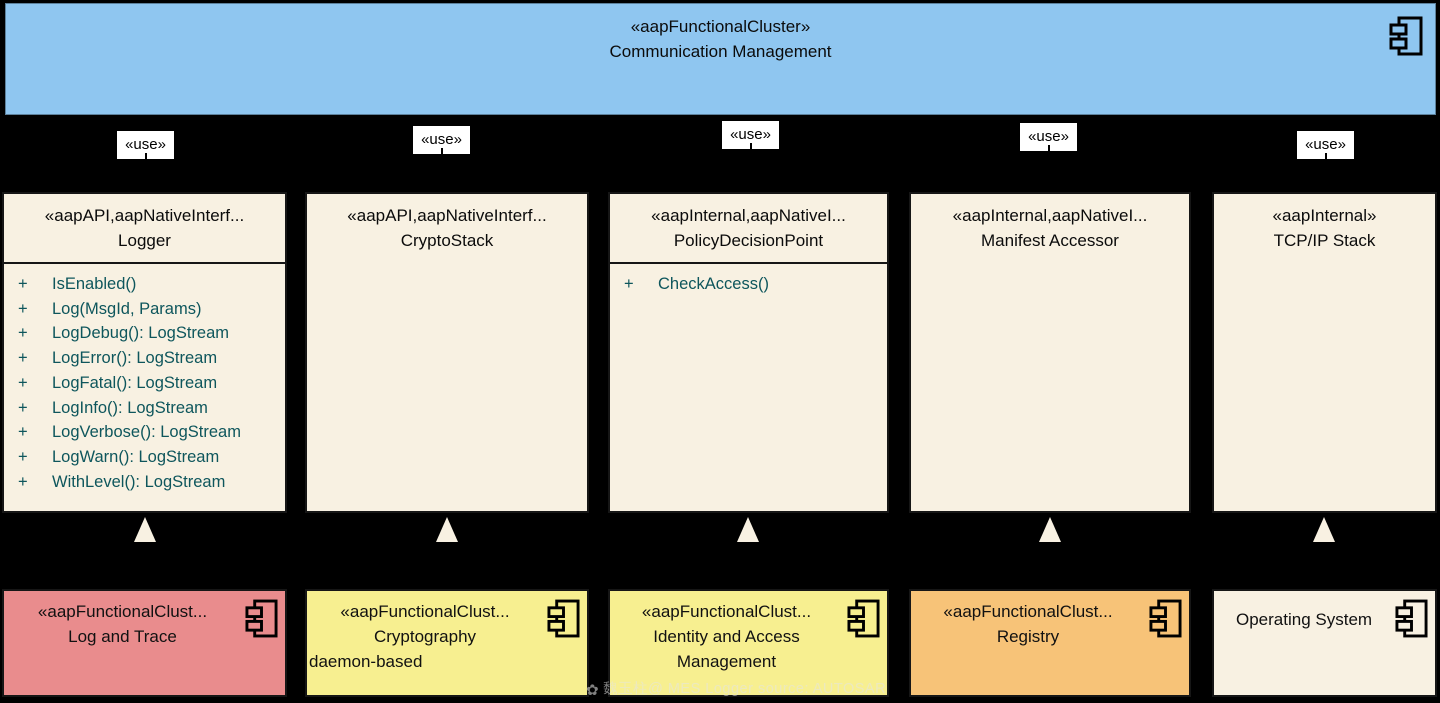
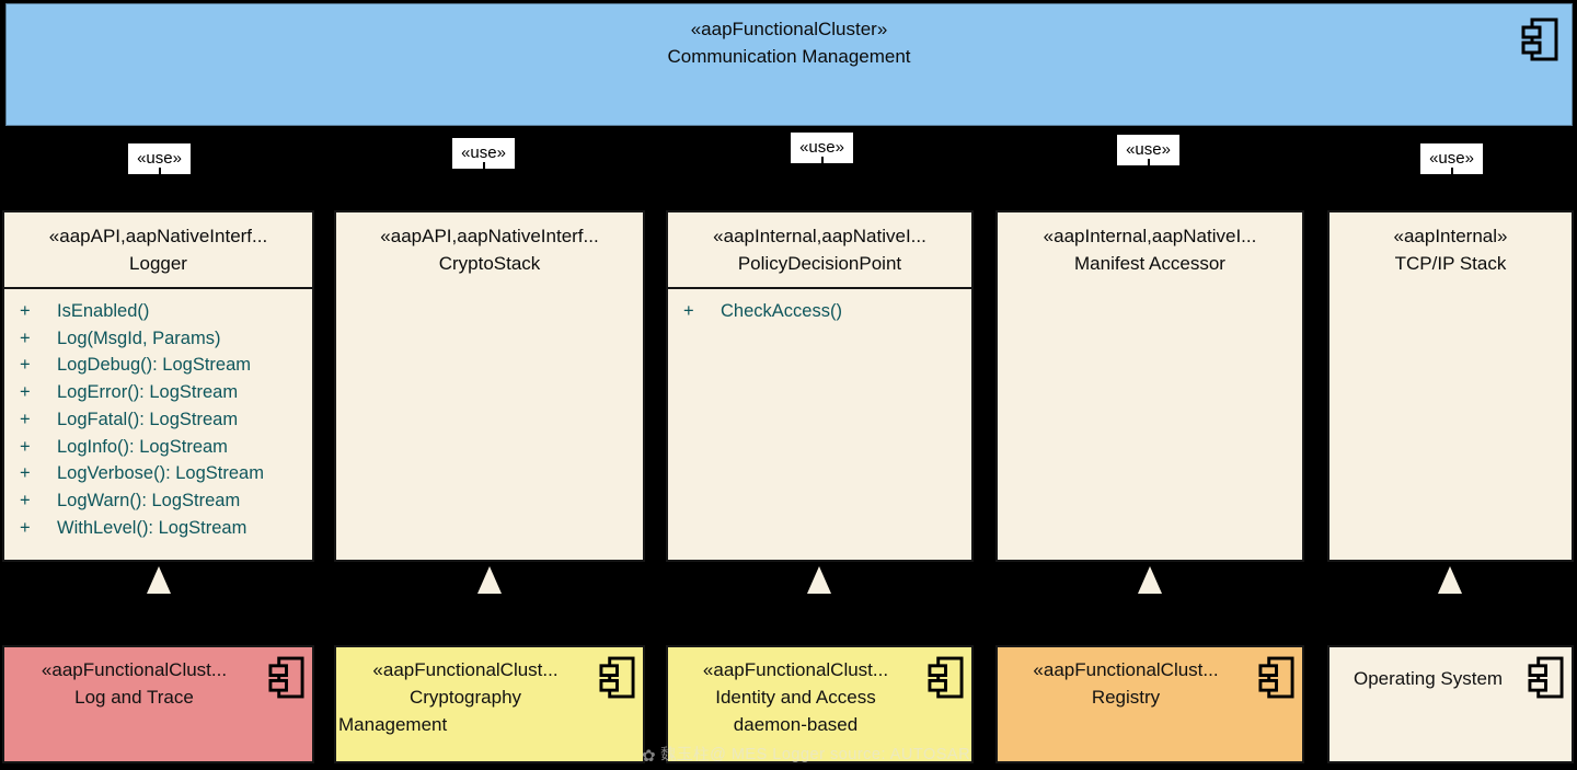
  «aapFunctionalCluster»
  Communication Management
  «use»
  «use»
  «use»
  «use»
  «use»
  «aapAPI,aapNativeInterf...
  Logger
  +
  IsEnabled()
  +
  Log(MsgId, Params)
  +
  LogDebug(): LogStream
  +
  LogError(): LogStream
  +
  LogFatal(): LogStream
  +
  LogInfo(): LogStream
  +
  LogVerbose(): LogStream
  +
  LogWarn(): LogStream
  +
  WithLevel(): LogStream
  «aapAPI,aapNativeInterf...
  CryptoStack
  «aapInternal,aapNativeI...
  PolicyDecisionPoint
  +
  CheckAccess()
  «aapInternal,aapNativeI...
  Manifest Accessor
  «aapInternal»
  TCP/IP Stack
  «aapFunctionalClust...
  Log and Trace
  «aapFunctionalClust...
  Cryptography
- daemon-based
+ Management
  «aapFunctionalClust...
  Identity and Access
- Management
+ daemon-based
  «aapFunctionalClust...
  Registry
  Operating System
  ✿
  魏玉柱@ MES Logger source: AUTOSAR
